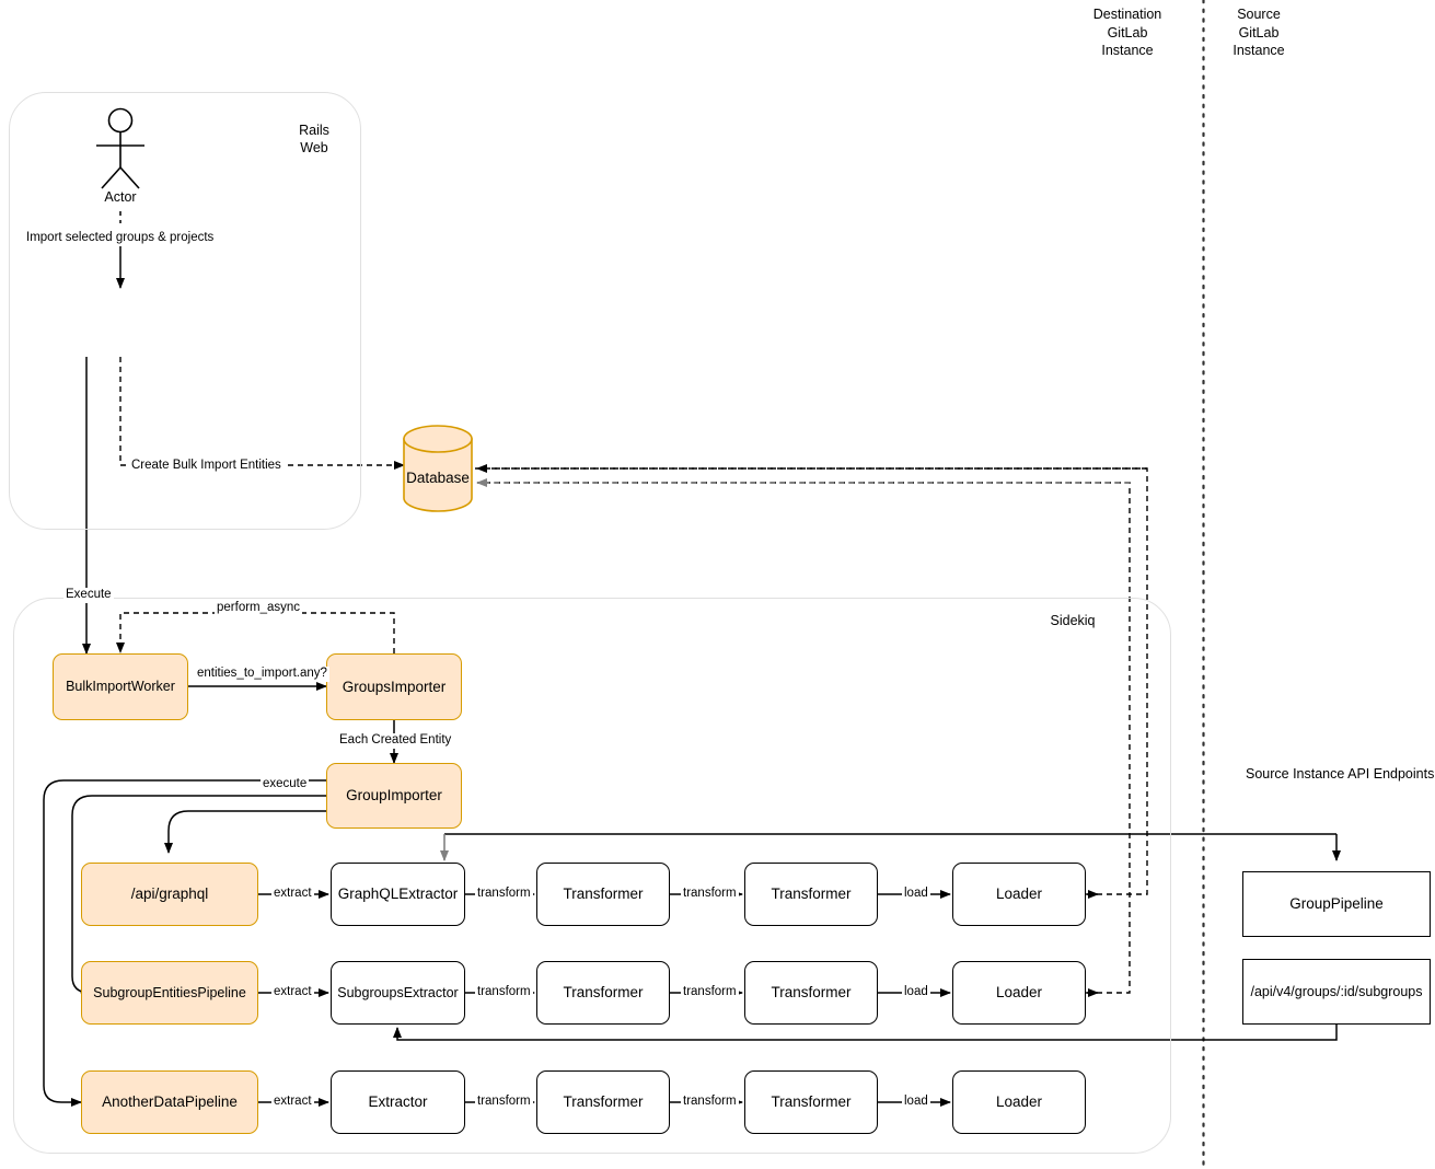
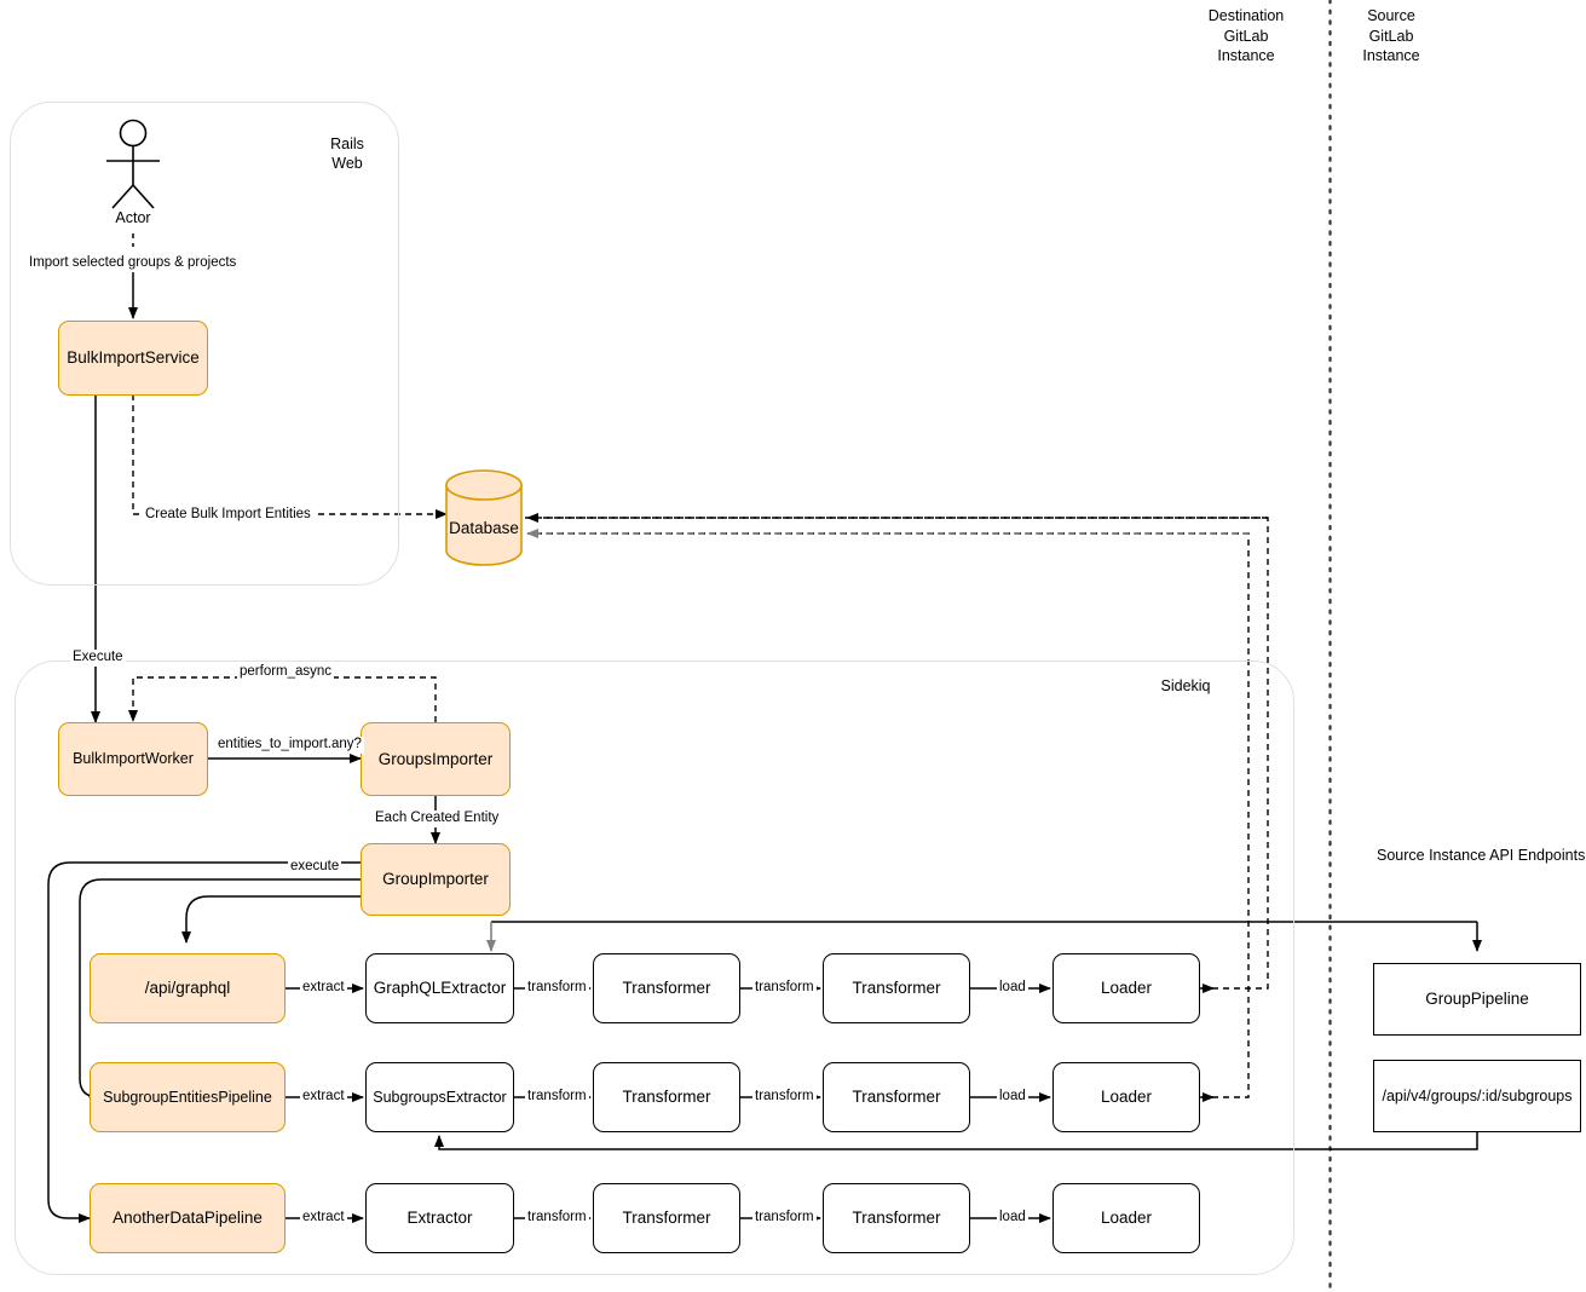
  Rails
  Web
  Sidekiq
  Destination
  GitLab
  Instance
  Source
  GitLab
  Instance
  Source Instance API Endpoints
  Actor
+ BulkImportService
  Database
  BulkImportWorker
  GroupsImporter
  GroupImporter
  /api/graphql
  GraphQLExtractor
  Transformer
  Transformer
  Loader
  SubgroupEntitiesPipeline
  SubgroupsExtractor
  Transformer
  Transformer
  Loader
  AnotherDataPipeline
  Extractor
  Transformer
  Transformer
  Loader
  GroupPipeline
  /api/v4/groups/:id/subgroups
  Import selected groups & projects
  Create Bulk Import Entities
  Execute
  perform_async
  entities_to_import.any?
  Each Created Entity
  execute
  extract
  transform
  transform
  load
  extract
  transform
  transform
  load
  extract
  transform
  transform
  load
